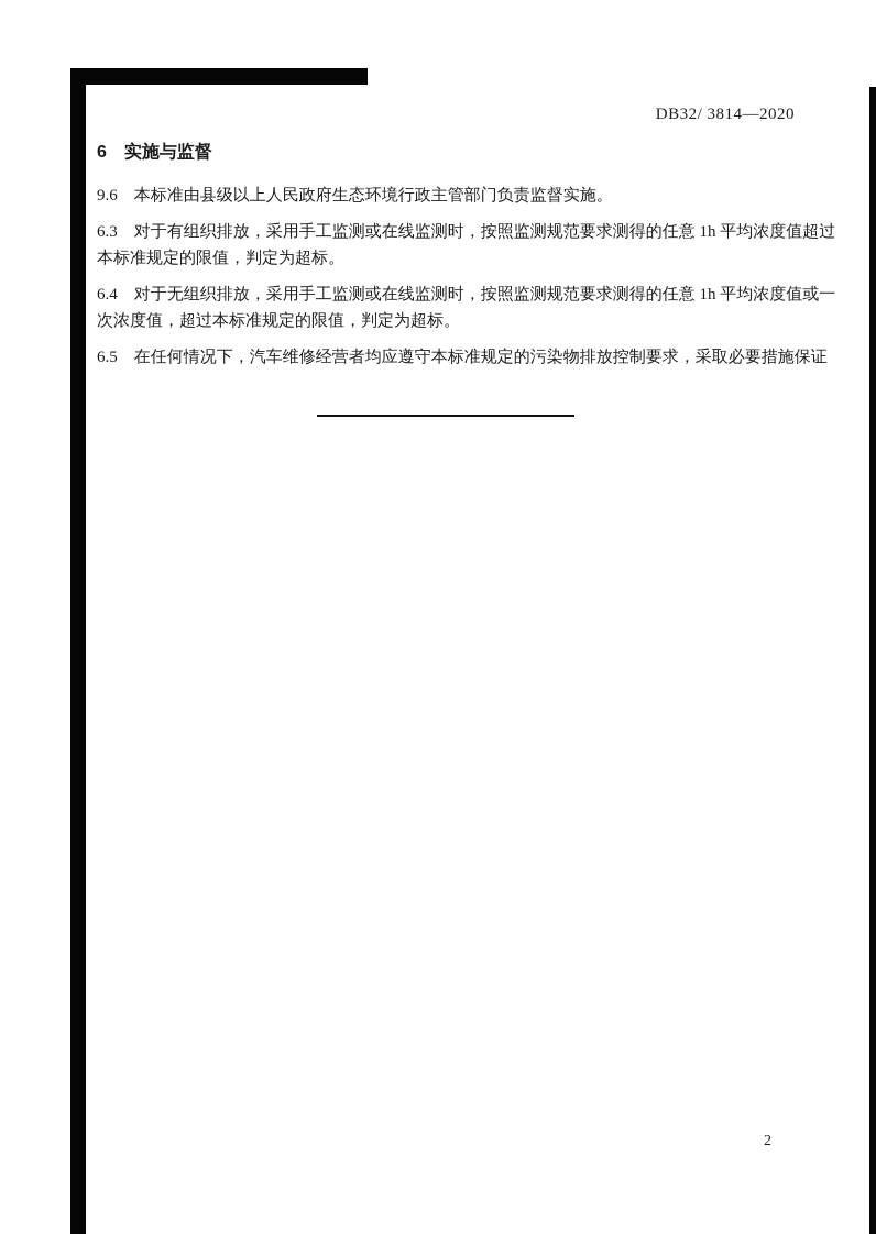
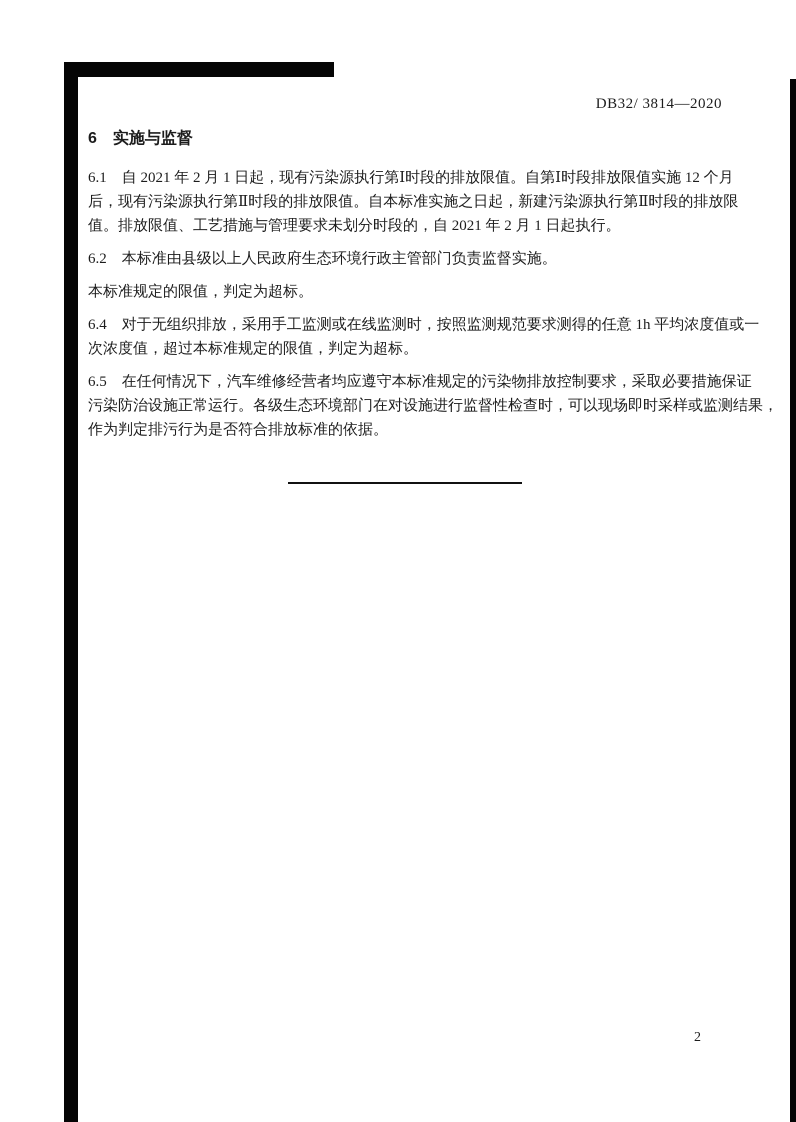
  DB32/ 3814—2020
  6 实施与监督
+ 6.1 自 2021 年 2 月 1 日起，现有污染源执行第Ⅰ时段的排放限值。自第Ⅰ时段排放限值实施 12 个月
+ 后，现有污染源执行第Ⅱ时段的排放限值。自本标准实施之日起，新建污染源执行第Ⅱ时段的排放限
+ 值。排放限值、工艺措施与管理要求未划分时段的，自 2021 年 2 月 1 日起执行。
- 9.6 本标准由县级以上人民政府生态环境行政主管部门负责监督实施。
+ 6.2 本标准由县级以上人民政府生态环境行政主管部门负责监督实施。
- 6.3 对于有组织排放，采用手工监测或在线监测时，按照监测规范要求测得的任意 1h 平均浓度值超过
  本标准规定的限值，判定为超标。
  6.4 对于无组织排放，采用手工监测或在线监测时，按照监测规范要求测得的任意 1h 平均浓度值或一
  次浓度值，超过本标准规定的限值，判定为超标。
  6.5 在任何情况下，汽车维修经营者均应遵守本标准规定的污染物排放控制要求，采取必要措施保证
+ 污染防治设施正常运行。各级生态环境部门在对设施进行监督性检查时，可以现场即时采样或监测结果，
+ 作为判定排污行为是否符合排放标准的依据。
  2
